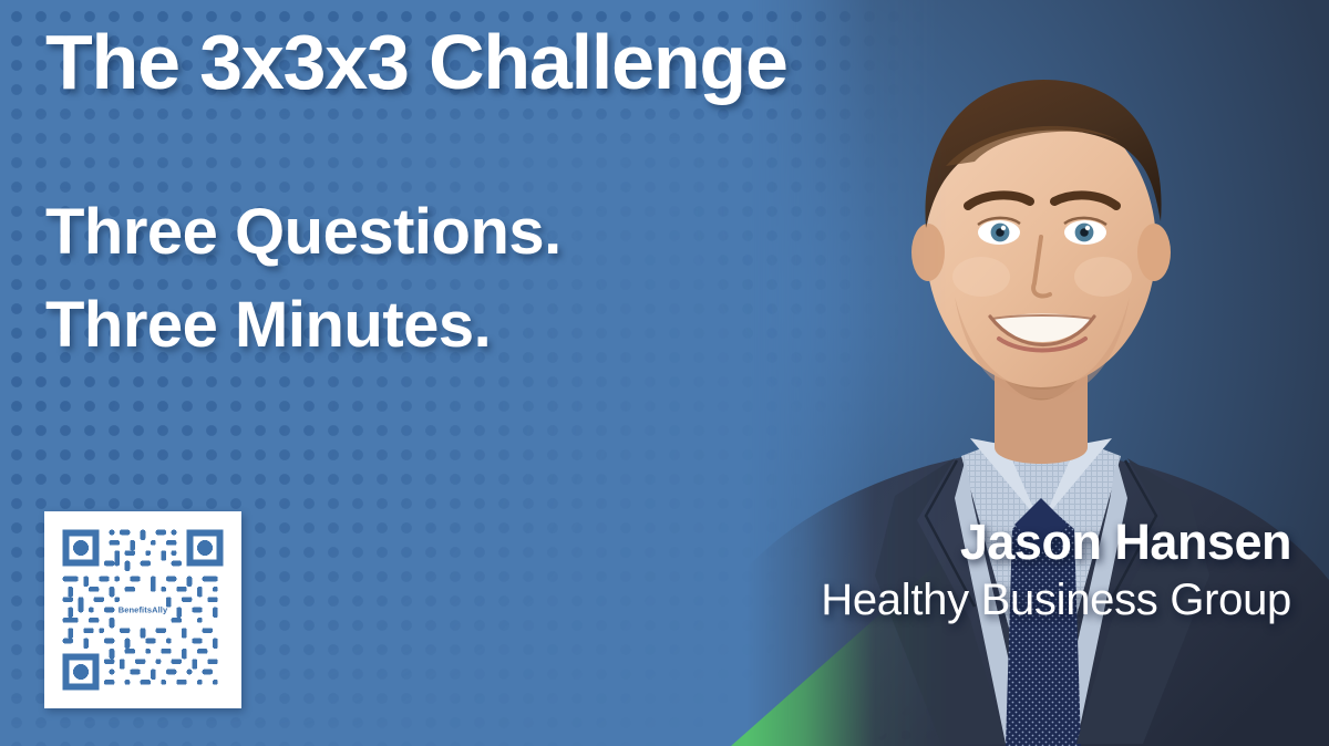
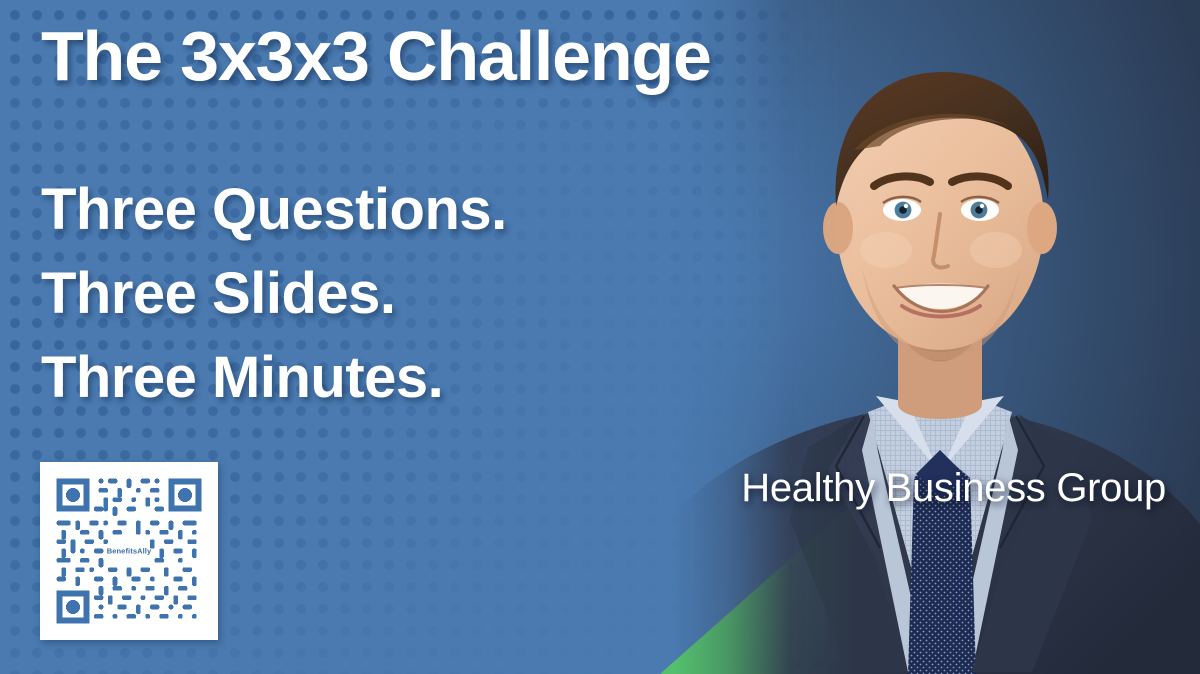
  The 3x3x3 Challenge
  Three Questions.
+ Three Slides.
  Three Minutes.
  BenefitsAlly
- Jason Hansen
  Healthy Business Group
